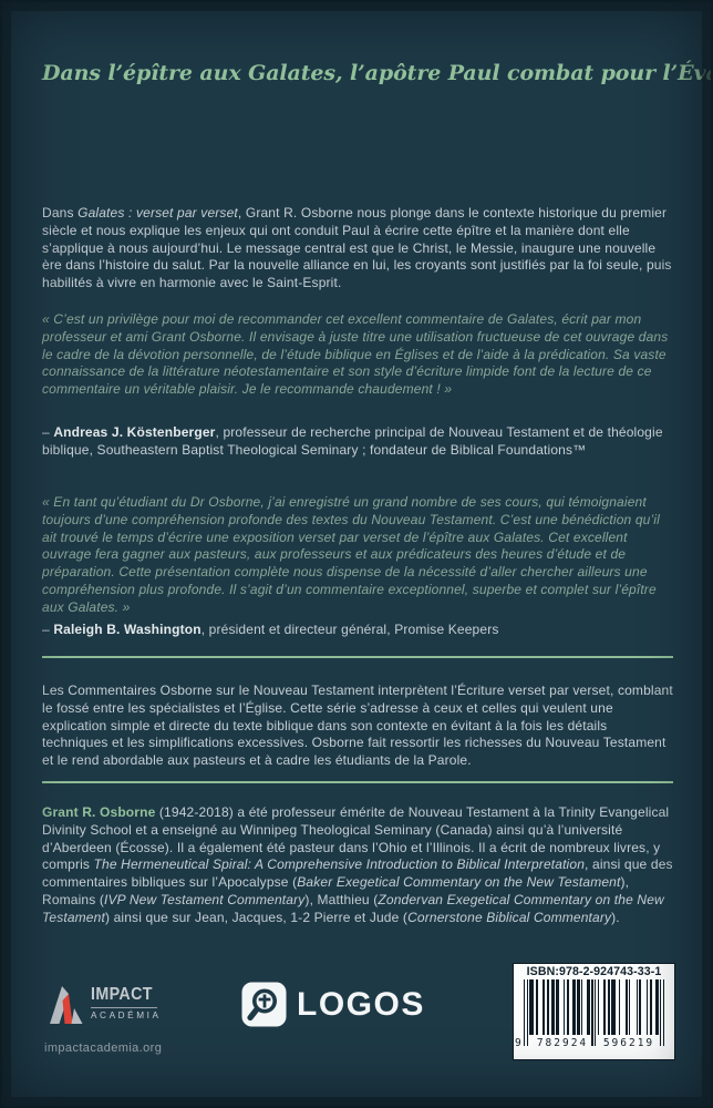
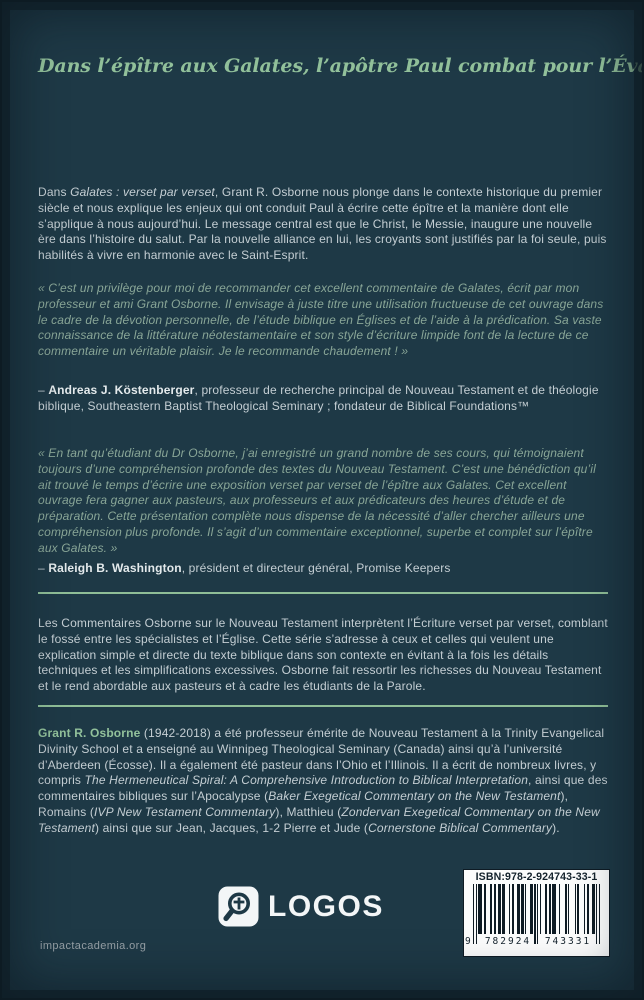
  Dans l’épître aux Galates, l’apôtre Paul combat pour l
  Dans Galates : verset par verset, Grant R. Osborne nous plonge dans le contexte historique du premier siècle et nous explique les enjeux qui ont conduit Paul à écrire cette épître et la manière dont elle s’applique à nous aujourd’hui. Le message central est que le Christ, le Messie, inaugure une nouvelle ère dans l’histoire du salut. Par la nouvelle alliance en lui, les croyants sont justifiés par la foi seule, puis habilités à vivre en harmonie avec le Saint-Esprit.
  « C’est un privilège pour moi de recommander cet excellent commentaire de Galates, écrit par mon professeur et ami Grant Osborne. Il envisage à juste titre une utilisation fructueuse de cet ouvrage dans le cadre de la dévotion personnelle, de l’étude biblique en Églises et de l’aide à la prédication. Sa vaste connaissance de la littérature néotestamentaire et son style d’écriture limpide font de la lecture de ce commentaire un véritable plaisir. Je le recommande chaudement ! »
  – Andreas J. Köstenberger, professeur de recherche principal de Nouveau Testament et de théologie biblique, Southeastern Baptist Theological Seminary ; fondateur de Biblical Foundations™
  « En tant qu’étudiant du Dr Osborne, j’ai enregistré un grand nombre de ses cours, qui témoignaient toujours d’une compréhension profonde des textes du Nouveau Testament. C’est une bénédiction qu’il ait trouvé le temps d’écrire une exposition verset par verset de l’épître aux Galates. Cet excellent ouvrage fera gagner aux pasteurs, aux professeurs et aux prédicateurs des heures d’étude et de préparation. Cette présentation complète nous dispense de la nécessité d’aller chercher ailleurs une compréhension plus profonde. Il s’agit d’un commentaire exceptionnel, superbe et complet sur l’épître aux Galates. »
  – Raleigh B. Washington, président et directeur général, Promise Keepers
  Les Commentaires Osborne sur le Nouveau Testament interprètent l’Écriture verset par verset, comblant le fossé entre les spécialistes et l’Église. Cette série s’adresse à ceux et celles qui veulent une explication simple et directe du texte biblique dans son contexte en évitant à la fois les détails techniques et les simplifications excessives. Osborne fait ressortir les richesses du Nouveau Testament et le rend abordable aux pasteurs et à cadre les étudiants de la Parole.
  Grant R. Osborne (1942-2018) a été professeur émérite de Nouveau Testament à la Trinity Evangelical Divinity School et a enseigné au Winnipeg Theological Seminary (Canada) ainsi qu’à l’université d’Aberdeen (Écosse). Il a également été pasteur dans l’Ohio et l’Illinois. Il a écrit de nombreux livres, y compris The Hermeneutical Spiral: A Comprehensive Introduction to Biblical Interpretation, ainsi que des commentaires bibliques sur l’Apocalypse (Baker Exegetical Commentary on the New Testament), Romains (IVP New Testament Commentary), Matthieu (Zondervan Exegetical Commentary on the New Testament) ainsi que sur Jean, Jacques, 1-2 Pierre et Jude (Cornerstone Biblical Commentary).
- IMPACT
- ACADÉMIA
  impactacademia.org
  LOGOS
  ISBN:978-2-924743-33-1
  9
  782924
- 596219
+ 743331
